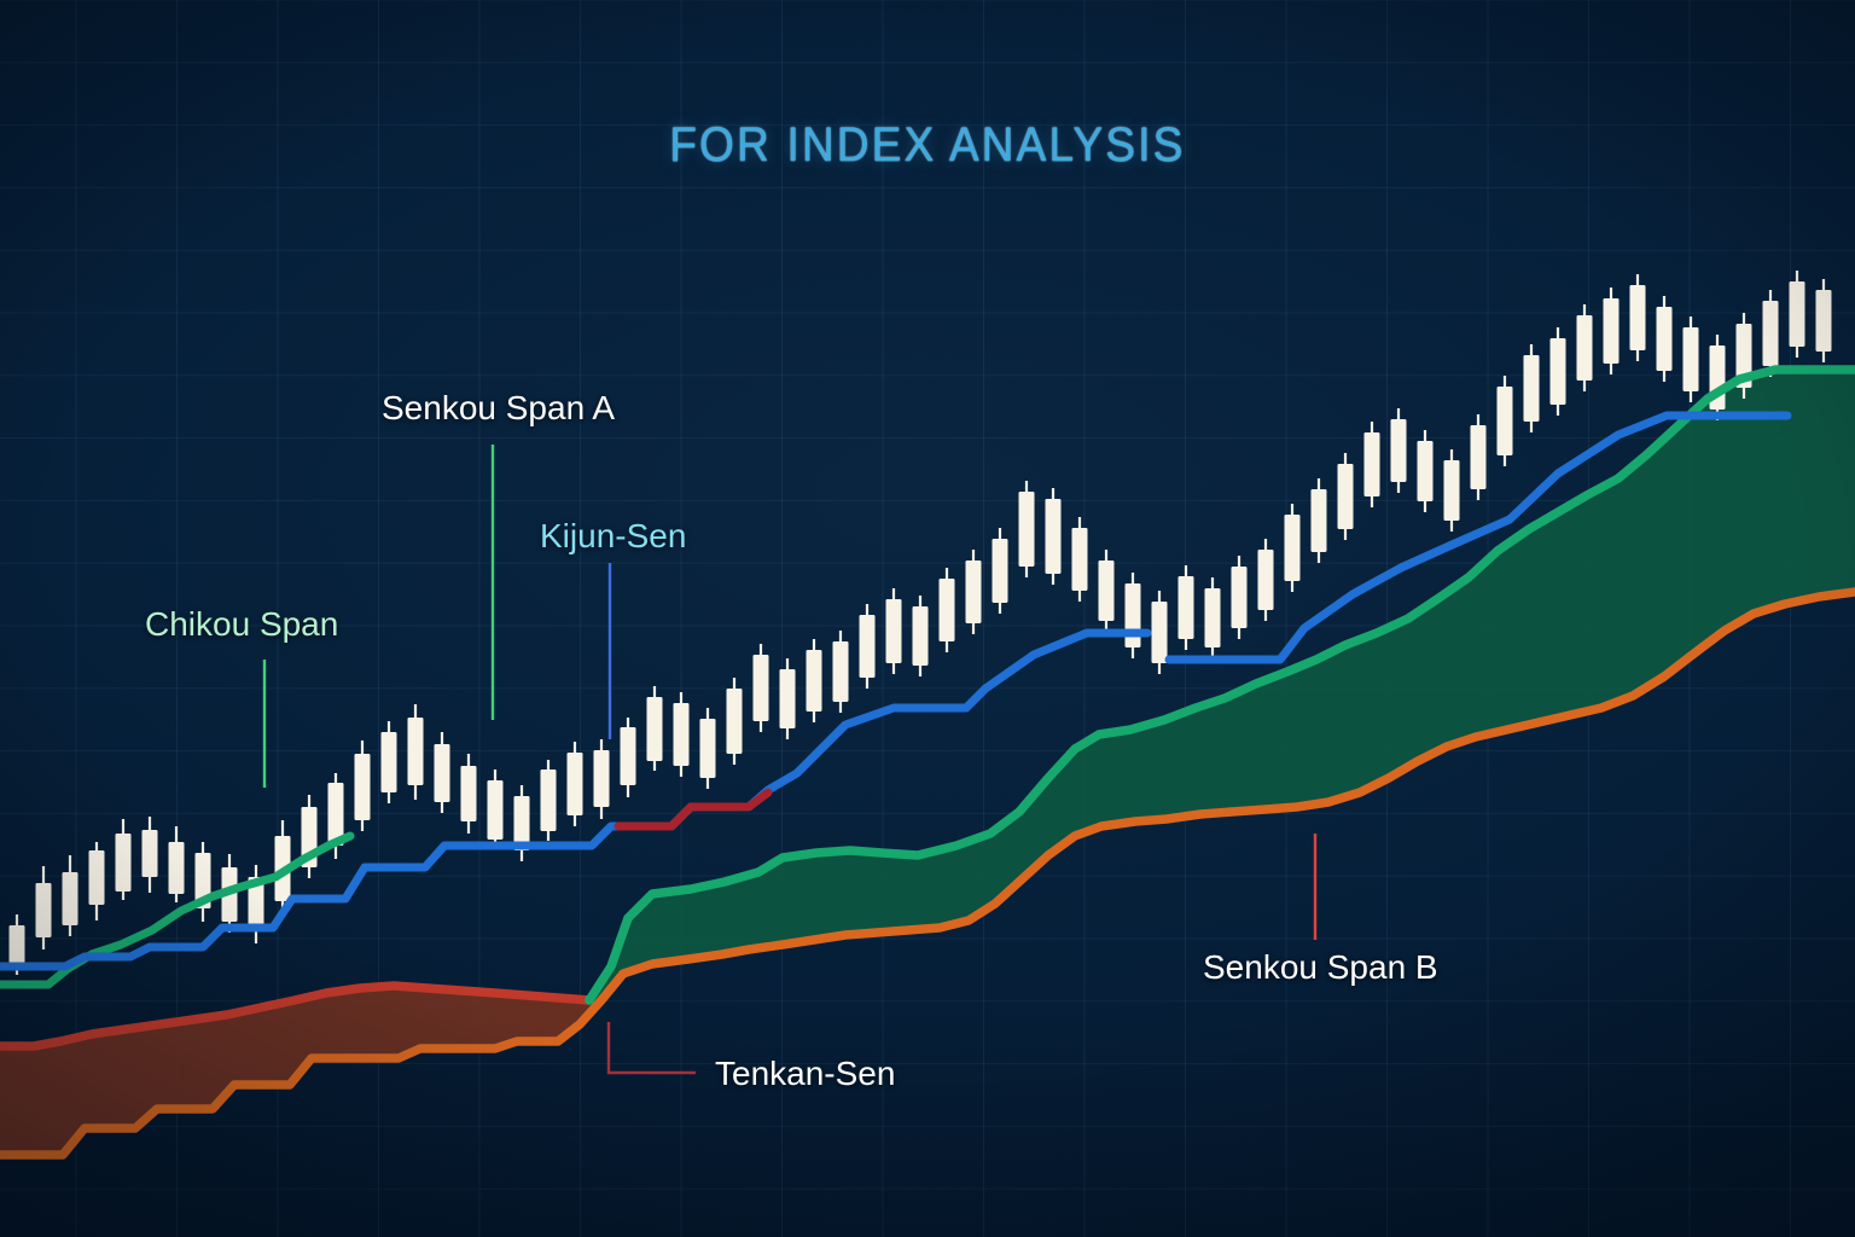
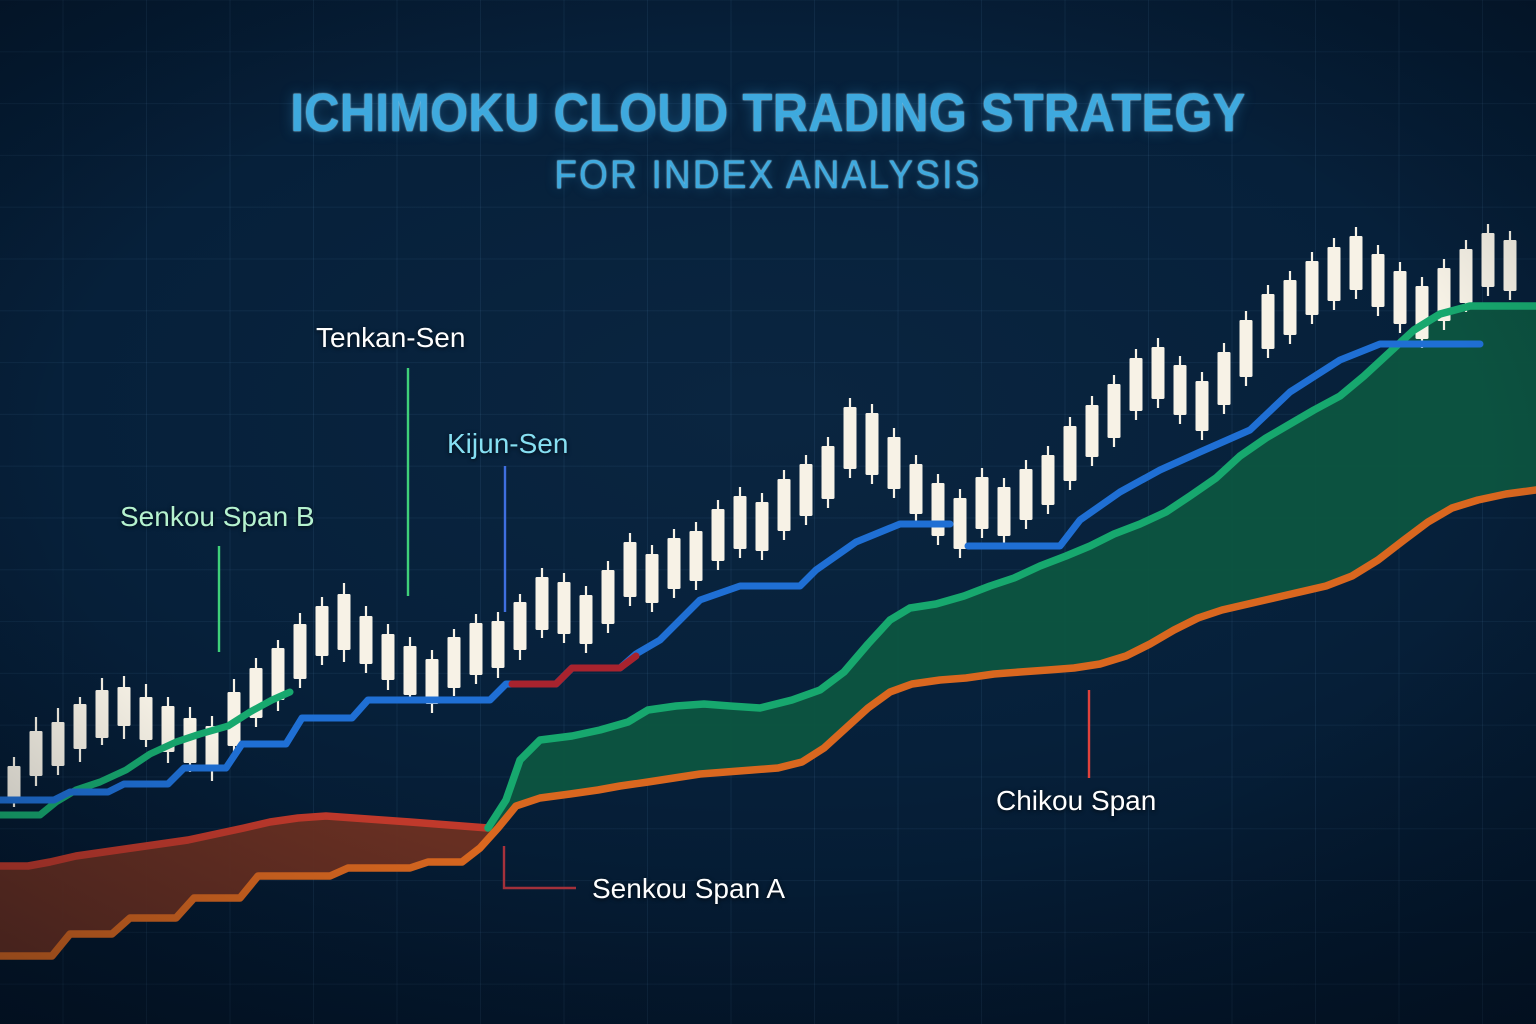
+ ICHIMOKU CLOUD TRADING STRATEGY
  FOR INDEX ANALYSIS
- Senkou Span A
+ Tenkan-Sen
  Kijun-Sen
- Chikou Span
+ Senkou Span B
- Tenkan-Sen
+ Senkou Span A
- Senkou Span B
+ Chikou Span
